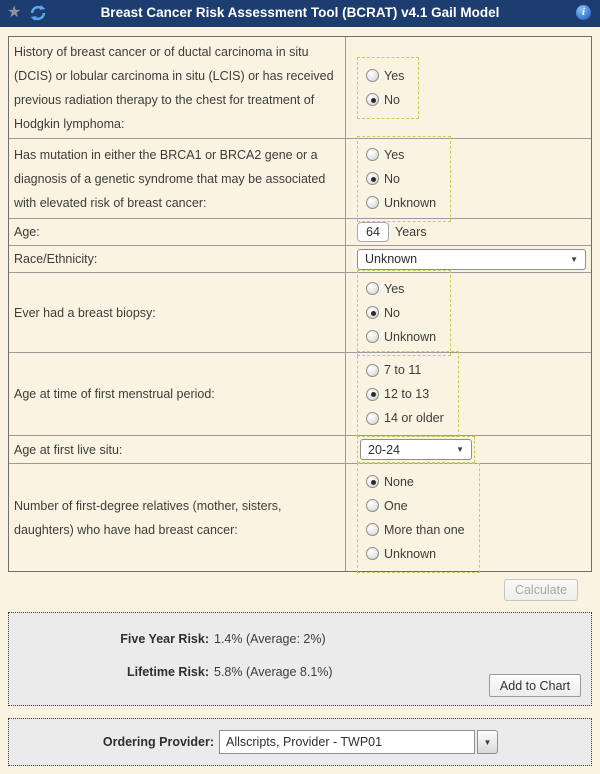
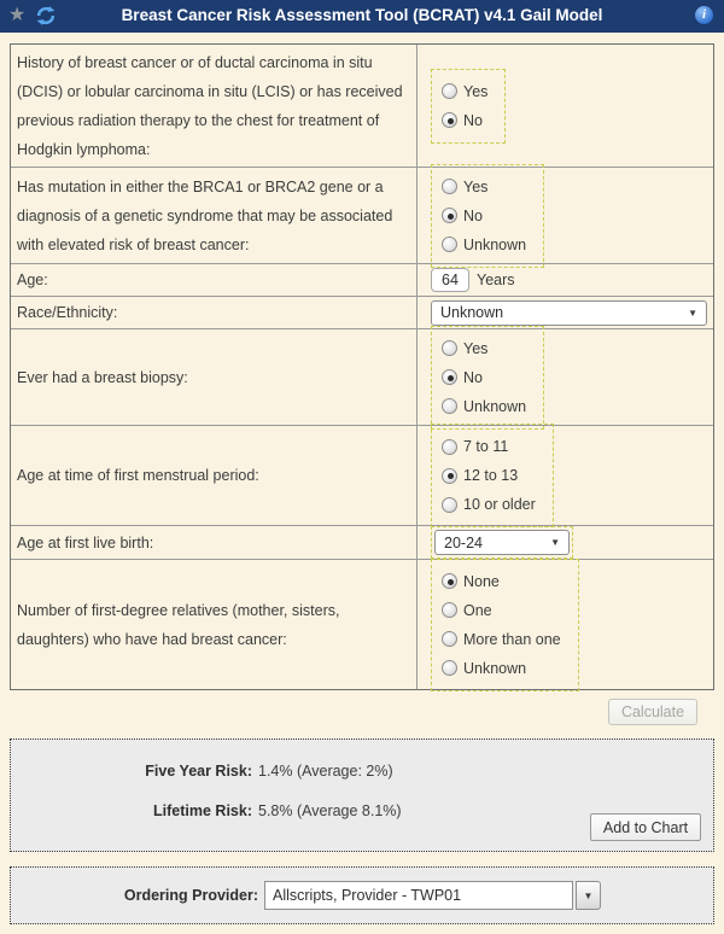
  ★
  Breast Cancer Risk Assessment Tool (BCRAT) v4.1 Gail Model
  i
  History of breast cancer or of ductal carcinoma in situ (DCIS) or lobular carcinoma in situ (LCIS) or has received previous radiation therapy to the chest for treatment of Hodgkin lymphoma:
  Yes
  No
  Has mutation in either the BRCA1 or BRCA2 gene or a diagnosis of a genetic syndrome that may be associated with elevated risk of breast cancer:
  Yes
  No
  Unknown
  Age:
  64
  Years
  Race/Ethnicity:
  Unknown
  ▼
  Ever had a breast biopsy:
  Yes
  No
  Unknown
  Age at time of first menstrual period:
  7 to 11
  12 to 13
- 14 or older
+ 10 or older
- Age at first live situ:
+ Age at first live birth:
  20-24
  ▼
  Number of first-degree relatives (mother, sisters, daughters) who have had breast cancer:
  None
  One
  More than one
  Unknown
  Calculate
  Five Year Risk:
  1.4% (Average: 2%)
  Lifetime Risk:
  5.8% (Average 8.1%)
  Add to Chart
  Ordering Provider:
  Allscripts, Provider - TWP01
  ▼
